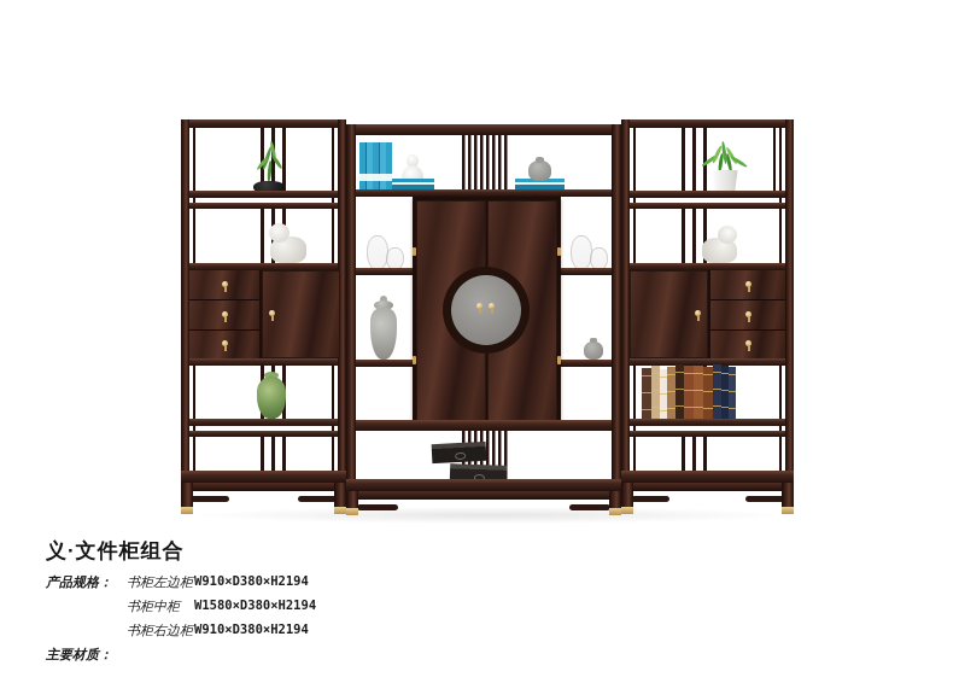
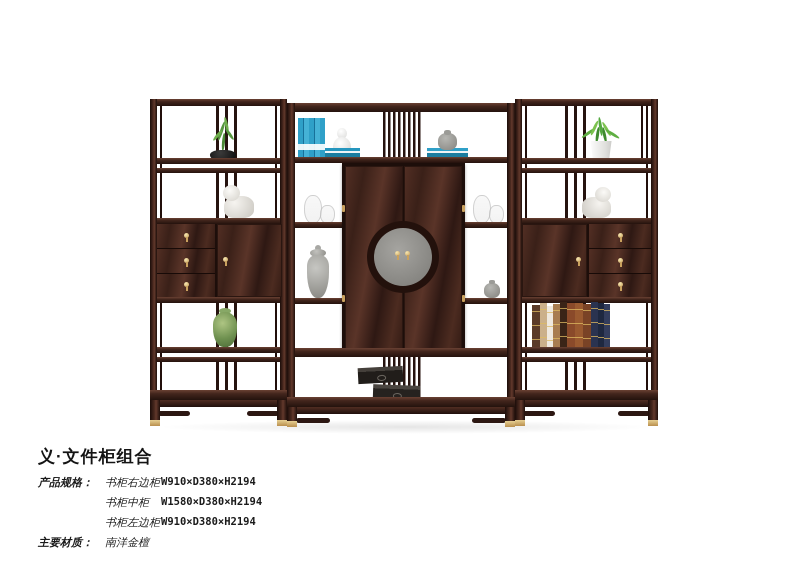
  义·文件柜组合
  产品规格：
- 书柜左边柜
+ 书柜右边柜
  W910×D380×H2194
  书柜中柜
  W1580×D380×H2194
- 书柜右边柜
+ 书柜左边柜
  W910×D380×H2194
  主要材质：
+ 南洋金檀
